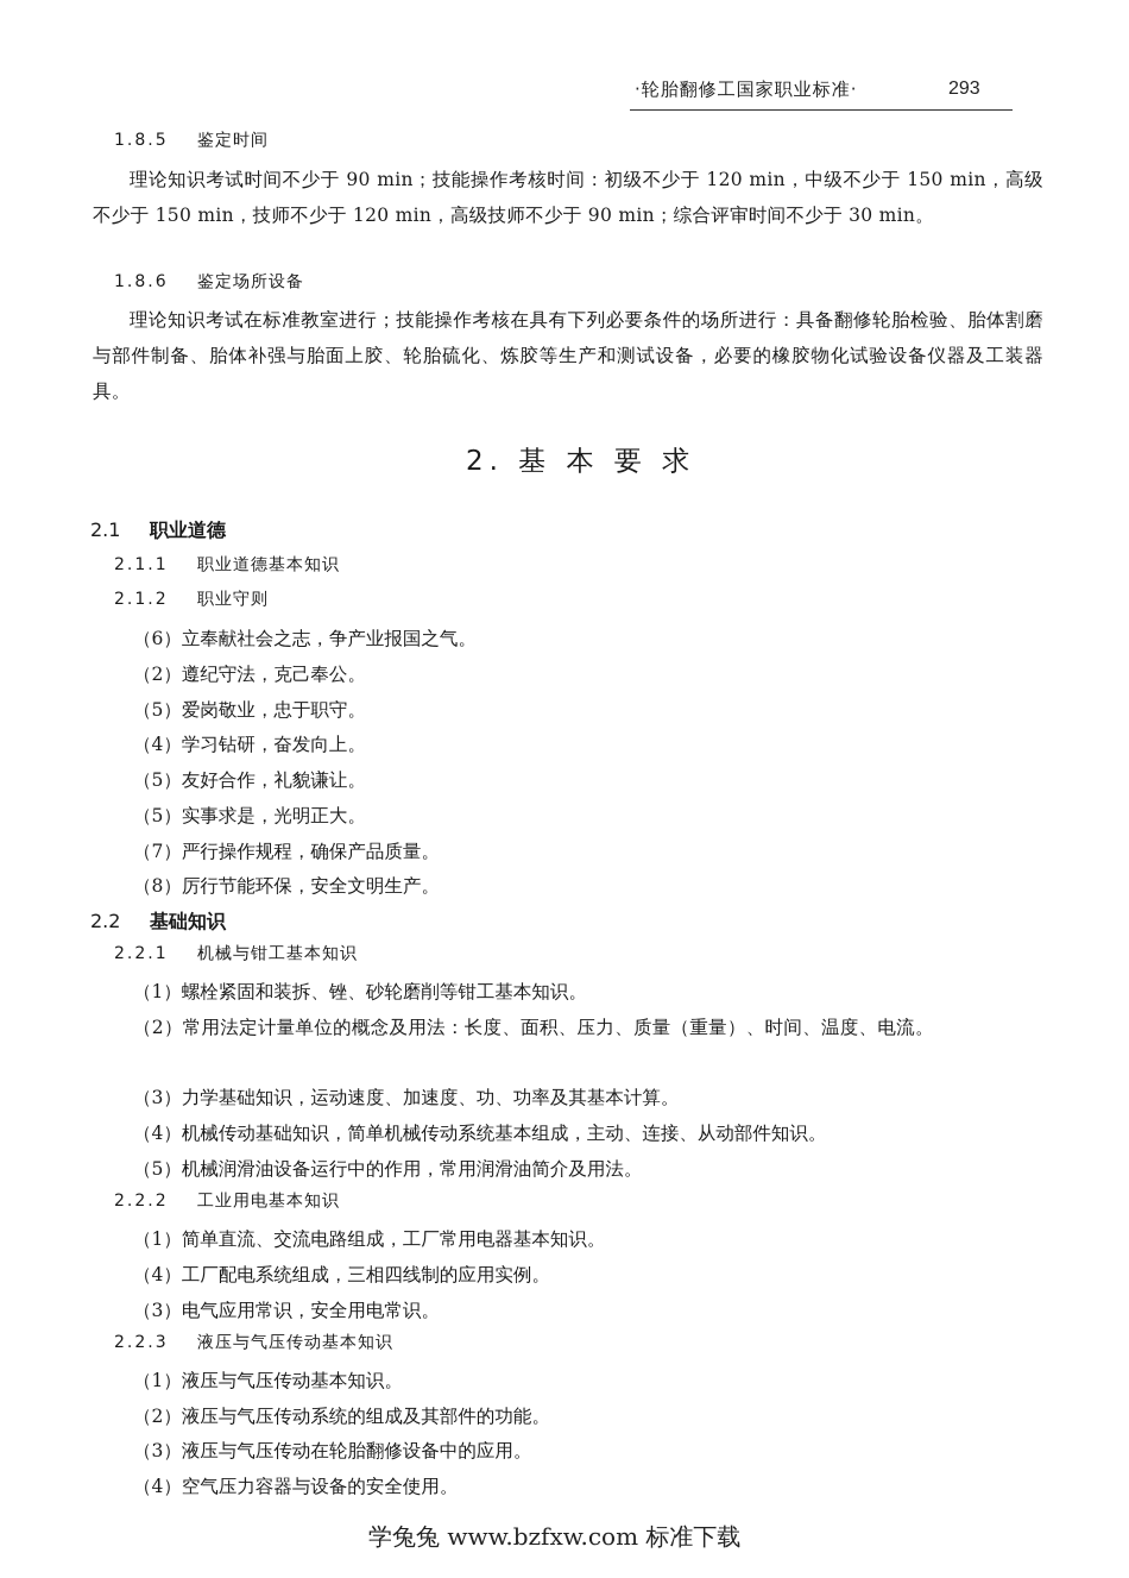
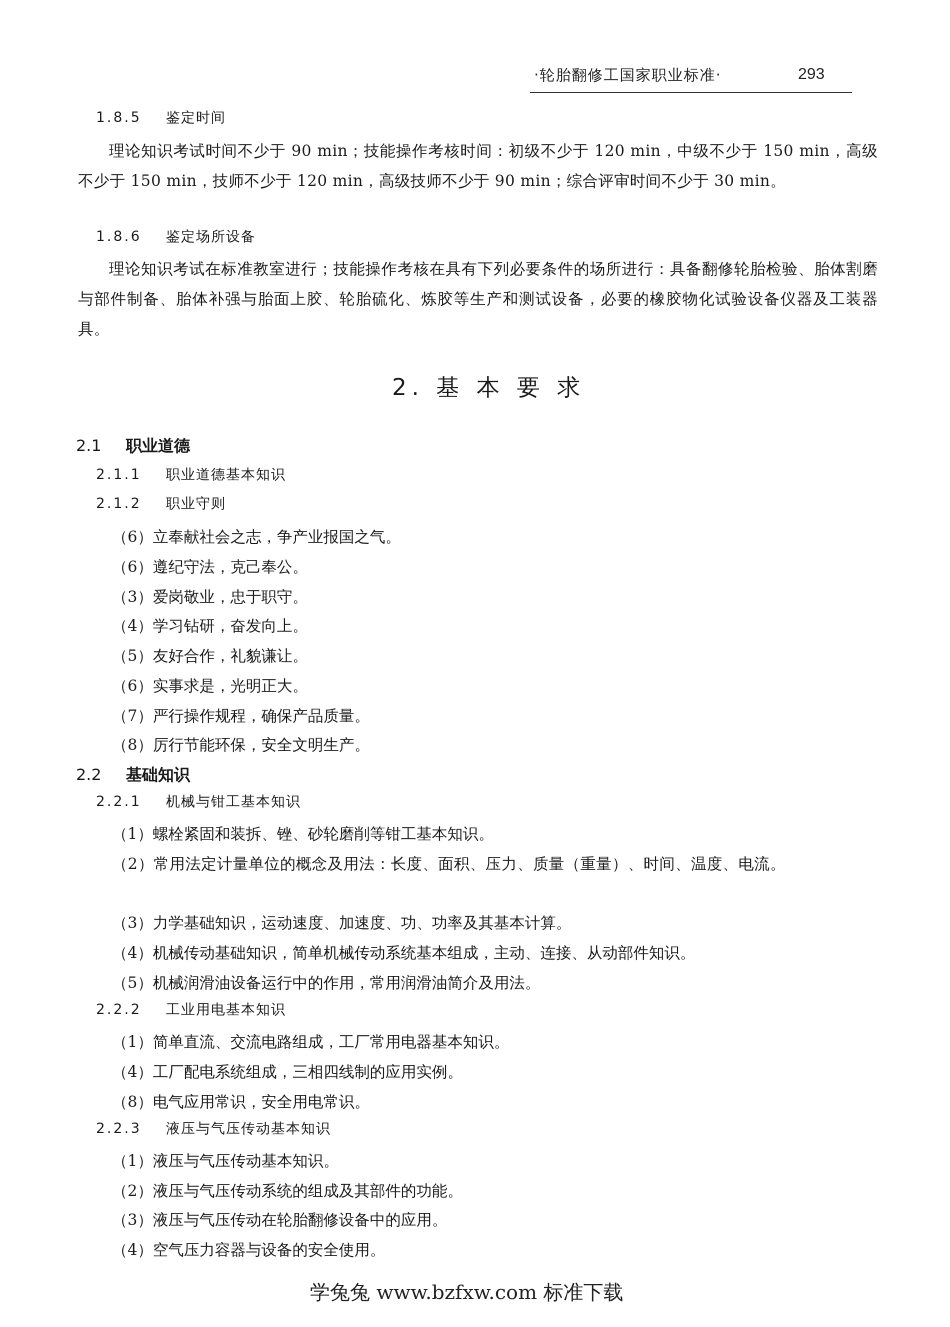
  ·轮胎翻修工国家职业标准·
  293
  1.8.5 鉴定时间
  理论知识考试时间不少于 90 min；技能操作考核时间：初级不少于 120 min，中级不少于 150 min，高级不少于 150 min，技师不少于 120 min，高级技师不少于 90 min；综合评审时间不少于 30 min。
  1.8.6 鉴定场所设备
  理论知识考试在标准教室进行；技能操作考核在具有下列必要条件的场所进行：具备翻修轮胎检验、胎体割磨与部件制备、胎体补强与胎面上胶、轮胎硫化、炼胶等生产和测试设备，必要的橡胶物化试验设备仪器及工装器具。
  2. 基 本 要 求
  2.1 职业道德
  2.1.1 职业道德基本知识
  2.1.2 职业守则
  （6）立奉献社会之志，争产业报国之气。
- （2）遵纪守法，克己奉公。
+ （6）遵纪守法，克己奉公。
- （5）爱岗敬业，忠于职守。
+ （3）爱岗敬业，忠于职守。
  （4）学习钻研，奋发向上。
  （5）友好合作，礼貌谦让。
- （5）实事求是，光明正大。
+ （6）实事求是，光明正大。
  （7）严行操作规程，确保产品质量。
  （8）厉行节能环保，安全文明生产。
  2.2 基础知识
  2.2.1 机械与钳工基本知识
  （1）螺栓紧固和装拆、锉、砂轮磨削等钳工基本知识。
  （2）常用法定计量单位的概念及用法：长度、面积、压力、质量（重量）、时间、温度、电流。
  （3）力学基础知识，运动速度、加速度、功、功率及其基本计算。
  （4）机械传动基础知识，简单机械传动系统基本组成，主动、连接、从动部件知识。
  （5）机械润滑油设备运行中的作用，常用润滑油简介及用法。
  2.2.2 工业用电基本知识
  （1）简单直流、交流电路组成，工厂常用电器基本知识。
  （4）工厂配电系统组成，三相四线制的应用实例。
- （3）电气应用常识，安全用电常识。
+ （8）电气应用常识，安全用电常识。
  2.2.3 液压与气压传动基本知识
  （1）液压与气压传动基本知识。
  （2）液压与气压传动系统的组成及其部件的功能。
  （3）液压与气压传动在轮胎翻修设备中的应用。
  （4）空气压力容器与设备的安全使用。
  学兔兔 www.bzfxw.com 标准下载
